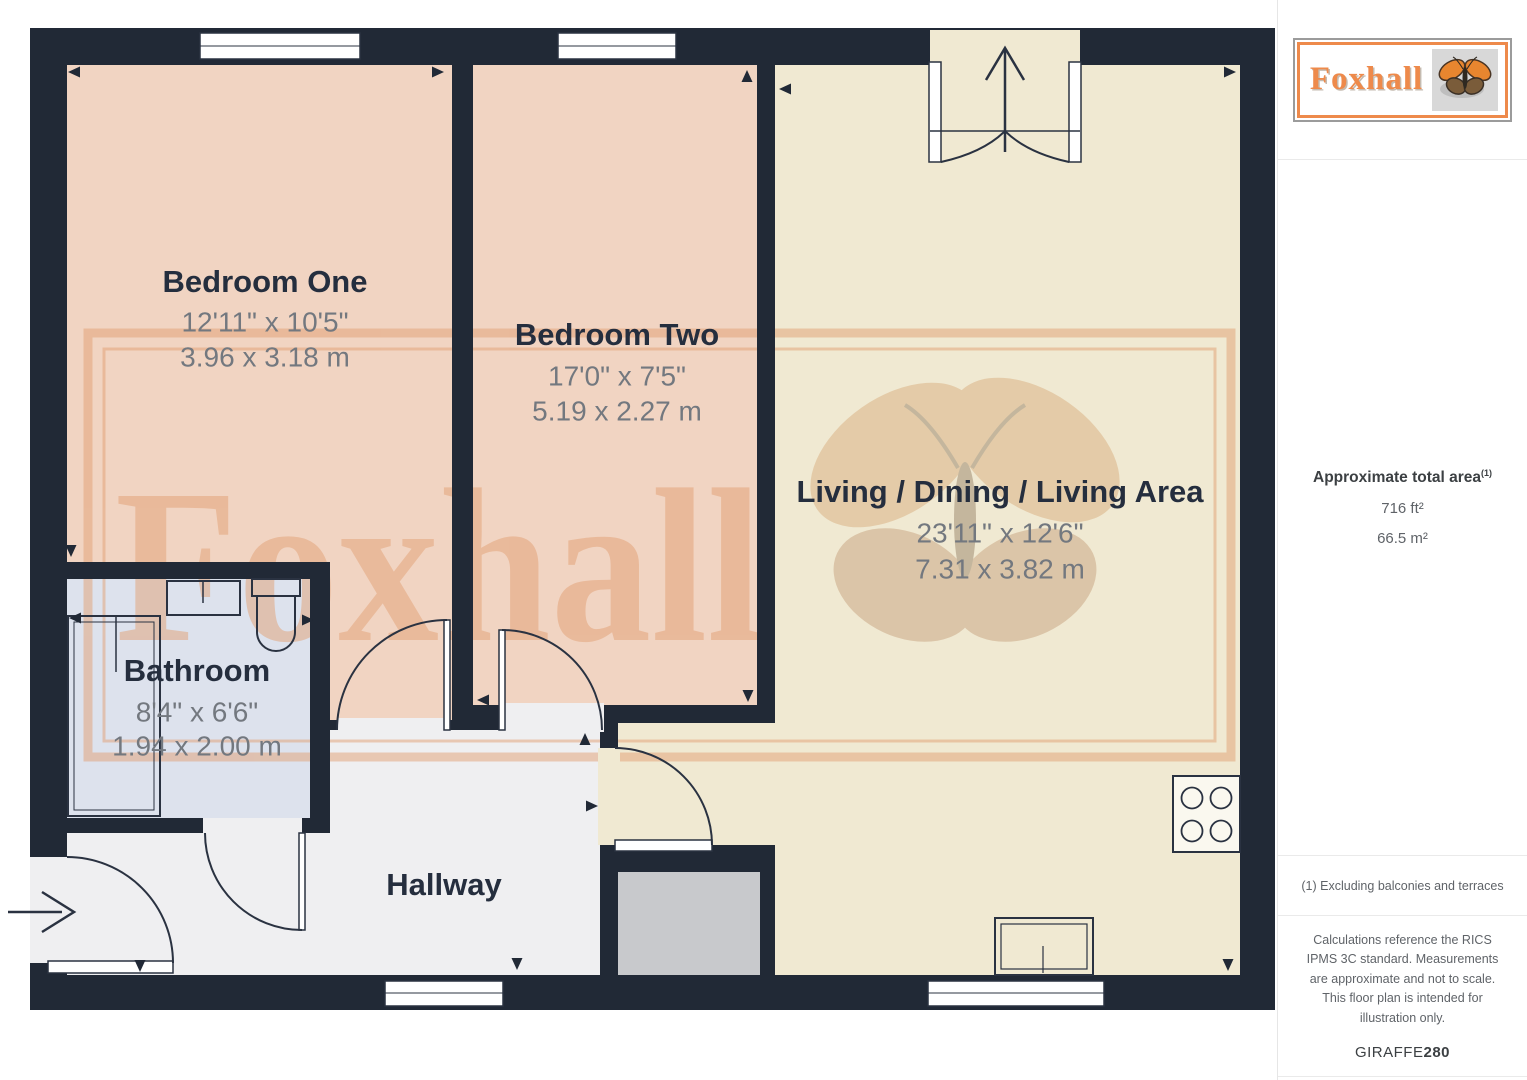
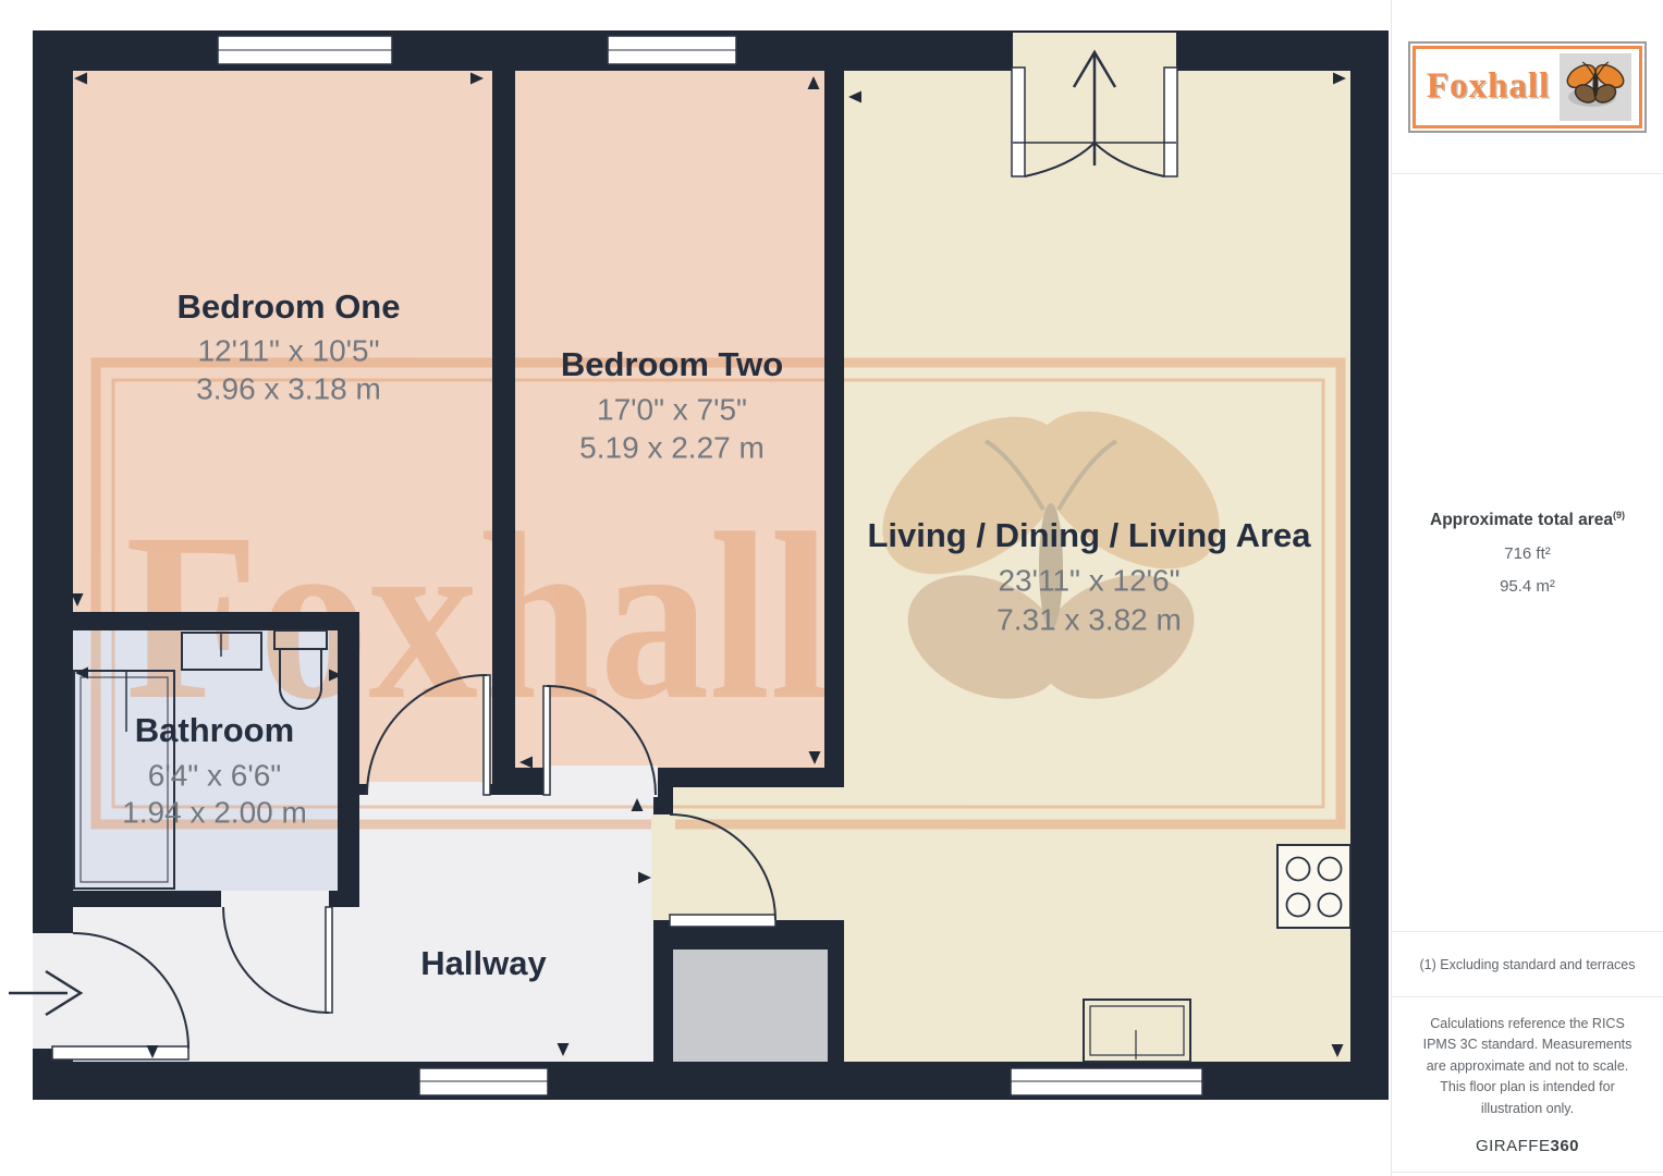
  xhall
  Bedroom One
  12'11" x 10'5"
  3.96 x 3.18 m
  Bedroom Two
  17'0" x 7'5"
  5.19 x 2.27 m
  Living / Dining / Living Area
  23'11" x 12'6"
  7.31 x 3.82 m
  Bathroom
- 8'4" x 6'6"
+ 6'4" x 6'6"
  1.94 x 2.00 m
  Hallway
  Foxhall
- Approximate total area(1)
+ Approximate total area(9)
  716 ft²
- 66.5 m²
+ 95.4 m²
- (1) Excluding balconies and terraces
+ (1) Excluding standard and terraces
  Calculations reference the RICS IPMS 3C standard. Measurements are approximate and not to scale. This floor plan is intended for illustration only.
- GIRAFFE280
+ GIRAFFE360
